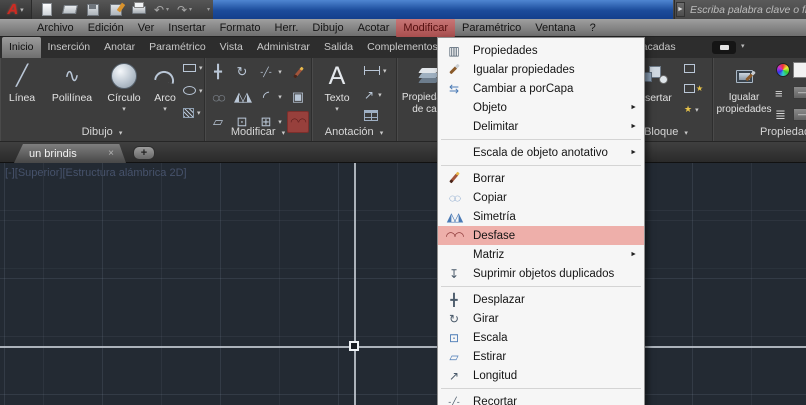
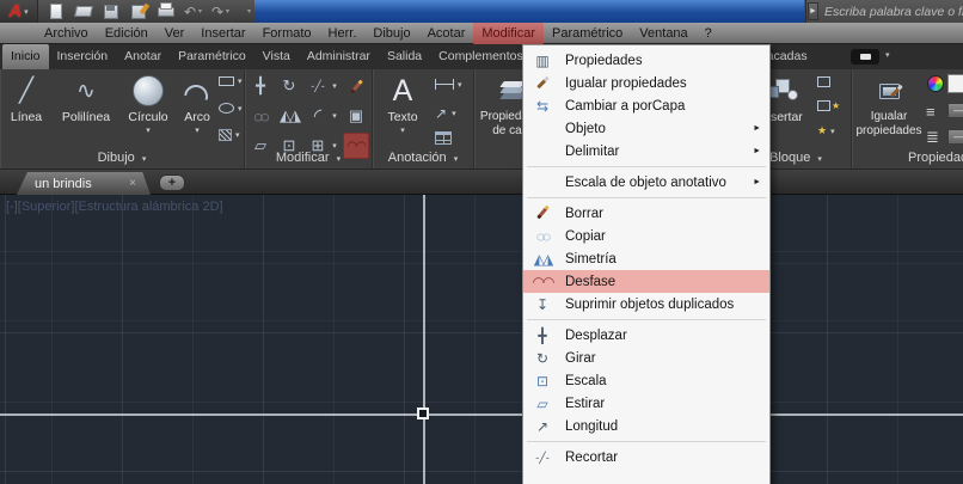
  A
  ↶
  ↷
  Escriba palabra clave o f
  Archivo
  Edición
  Ver
  Insertar
  Formato
  Herr.
  Dibujo
  Acotar
  Modificar
  Paramétrico
  Ventana
  ?
  Inicio
  Inserción
  Anotar
  Paramétrico
  Vista
  Administrar
  Salida
  Complementos
  ╱
  Línea
  ∿
  Polilínea
  Círculo
  Arco
  Dibujo
  ╋
  ↻
  -╱-
  ◌◌
  ◭◮
  ◜
  ▣
  ▱
  ⊡
  ⊞
  ◠◠
  Modificar
  A
  Texto
  ↗
  Anotación
  sertar
  ★
  ★
  Bloque
  Igualar propiedades
  ≡
  ≣
  —
  —
  Propieda
  un brindis
  ×
  +
  [-][Superior][Estructura alámbrica 2D]
  ▥
  Propiedades
  Igualar propiedades
  ⇆
  Cambiar a porCapa
  Objeto
  Delimitar
  Escala de objeto anotativo
  Borrar
  ◌◌
  Copiar
  ◭◮
  Simetría
  ◠◠
  Desfase
- Matriz
  ↧
  Suprimir objetos duplicados
  ╋
  Desplazar
  ↻
  Girar
  ⊡
  Escala
  ▱
  Estirar
  ↗
  Longitud
  -╱-
  Recortar
